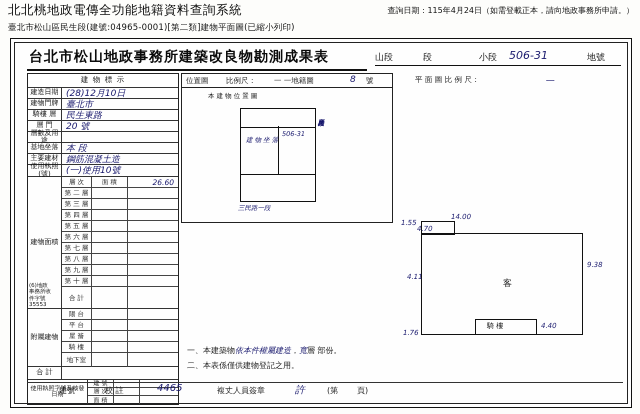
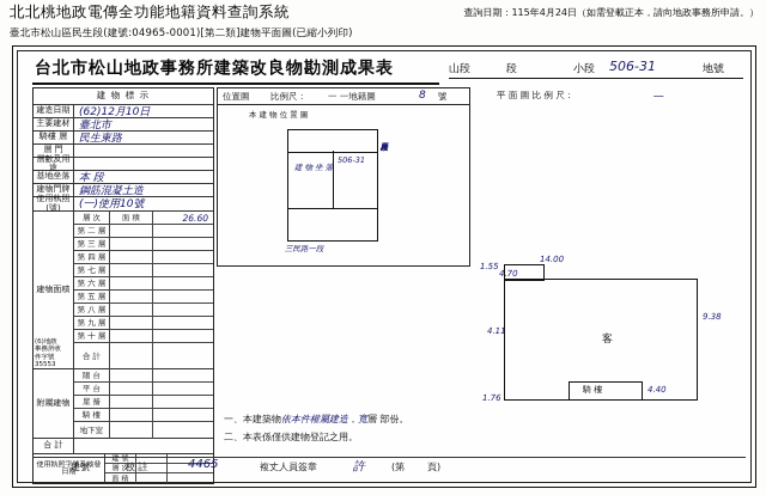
  北北桃地政電傳全功能地籍資料查詢系統
  臺北市松山區民生段(建號:04965-0001)[第二類]建物平面圖(已縮小列印)
  查詢日期：115年4月24日（如需登載正本，請向地政事務所申請。）
  台北市松山地政事務所建築改良物勘測成果表
  山段
  段
  小段
  506-31
  地號
  建 物 標 示
  建造日期
- (28)12月10日
+ (62)12月10日
- 建物門牌
+ 主要建材
  臺北市
  騎樓 層
  民生東路
  層 門
- 20 號
  層數及用途
  基地坐落
  本 段
- 主要建材
+ 建物門牌
  鋼筋混凝土造
  使用執照(號)
  (一)使用10號
  建物面積
  層 次
  面 積
  26.60
  第 二 層
  第 三 層
  第 四 層
- 第 五 層
+ 第 七 層
  第 六 層
- 第 七 層
+ 第 五 層
  第 八 層
  第 九 層
  第 十 層
  合 計
  附屬建物
  陽 台
  平 台
  屋 簷
  騎 樓
  地下室
  合 計
  位置圖
  比例尺：
  一 一地籍圖
  8
  號
  本 建 物 位 置 圖
  建 物 坐 落
  506-31
  三民路一段
  平 面 圖 比 例 尺：
  一
  14.00
  1.55
  4.70
  4.11
  9.38
  客
  1.76
  騎 樓
  4.40
  一、本建築物依本件權屬建造，寬層 部份。
  二、本表係僅供建物登記之用。
  建號
  校 註
  4465
  複丈人員簽章
  許
  (第
  頁)
